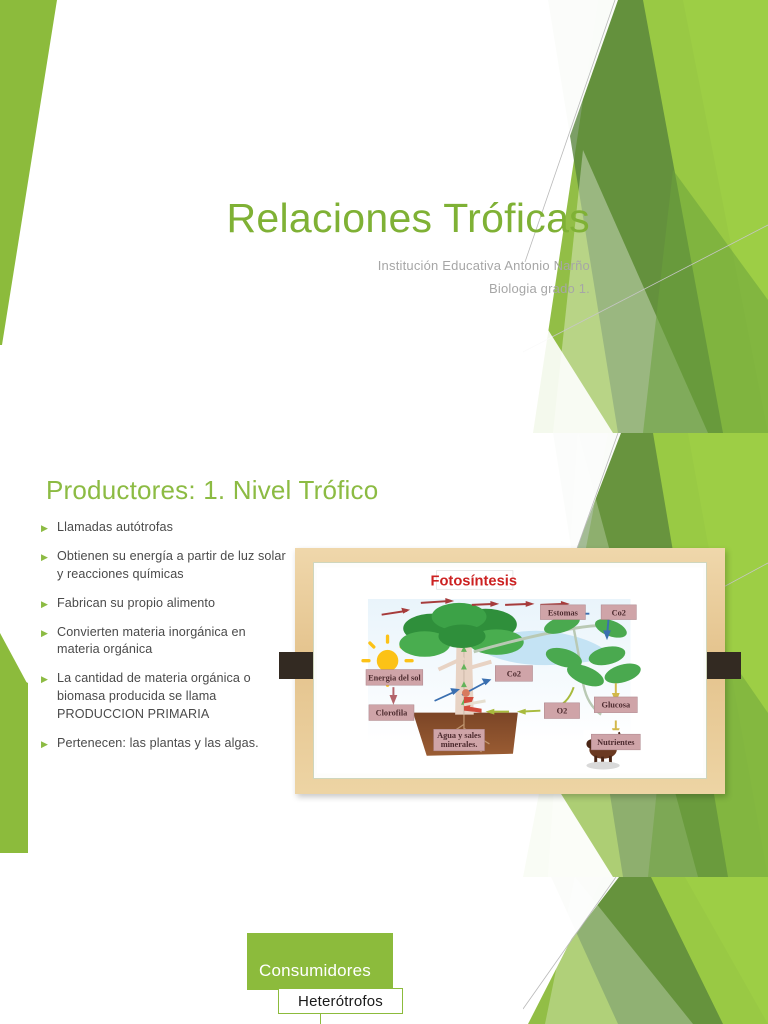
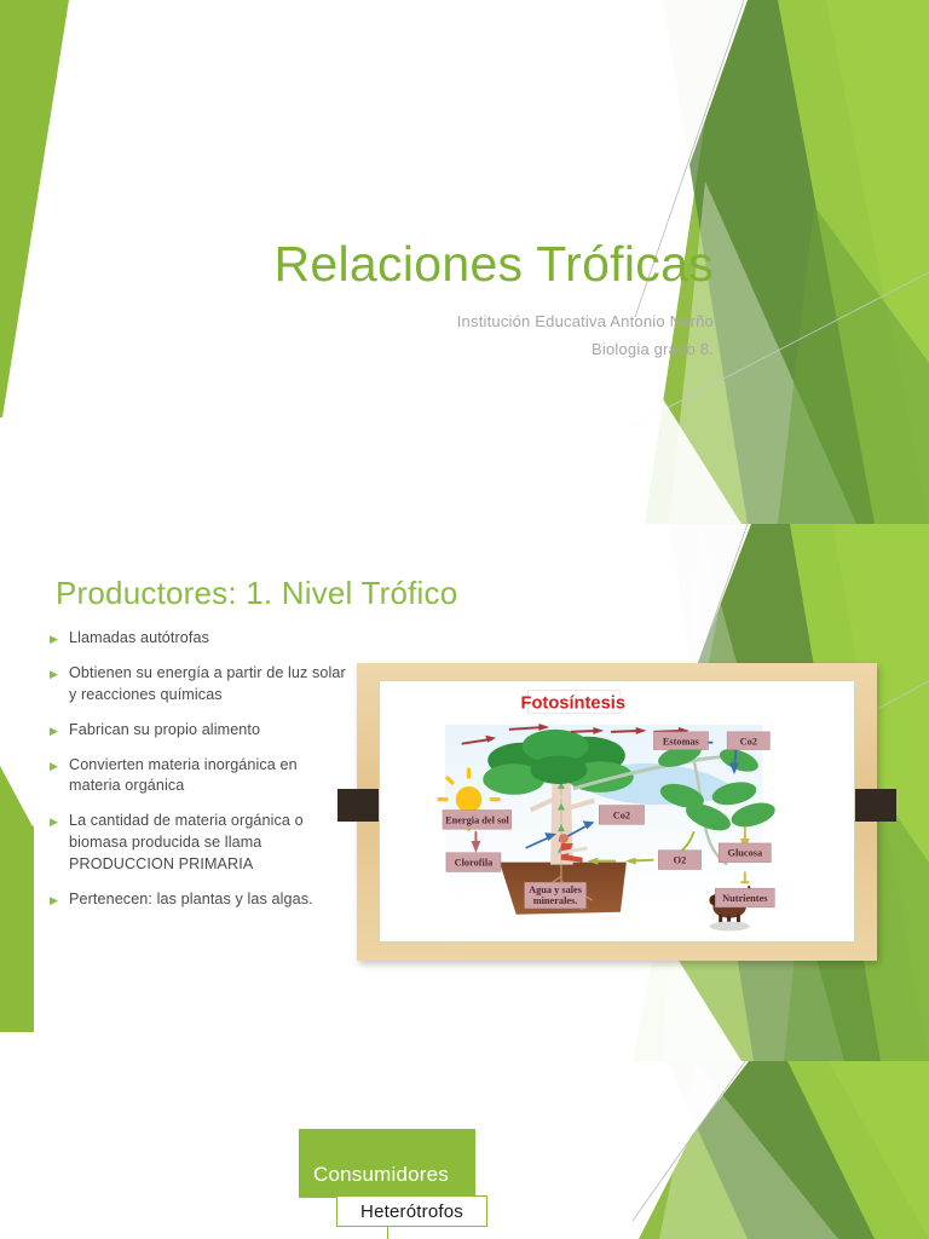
  Relaciones Tróficas
  Institución Educativa Antonio Narño
- Biologia grado 1.
+ Biologia grado 8.
  Productores: 1. Nivel Trófico
  ▶
  Llamadas autótrofas
  ▶
  Obtienen su energía a partir de luz solar y reacciones químicas
  ▶
  Fabrican su propio alimento
  ▶
  Convierten materia inorgánica en materia orgánica
  ▶
  La cantidad de materia orgánica o biomasa producida se llama PRODUCCION PRIMARIA
  ▶
  Pertenecen: las plantas y las algas.
  Fotosíntesis
  Estomas
  Co2
  Energia del sol
  Clorofila
  Co2
  Agua y sales
  minerales.
  O2
  Glucosa
  Nutrientes
  Consumidores
  Heterótrofos
